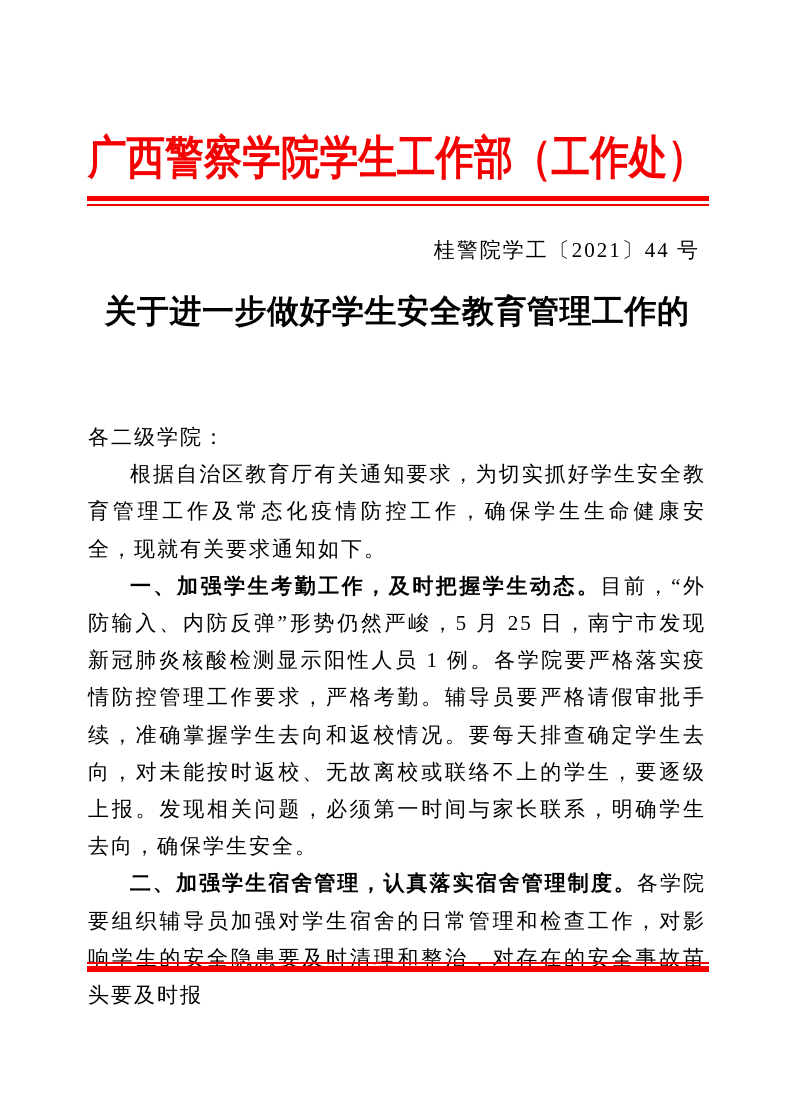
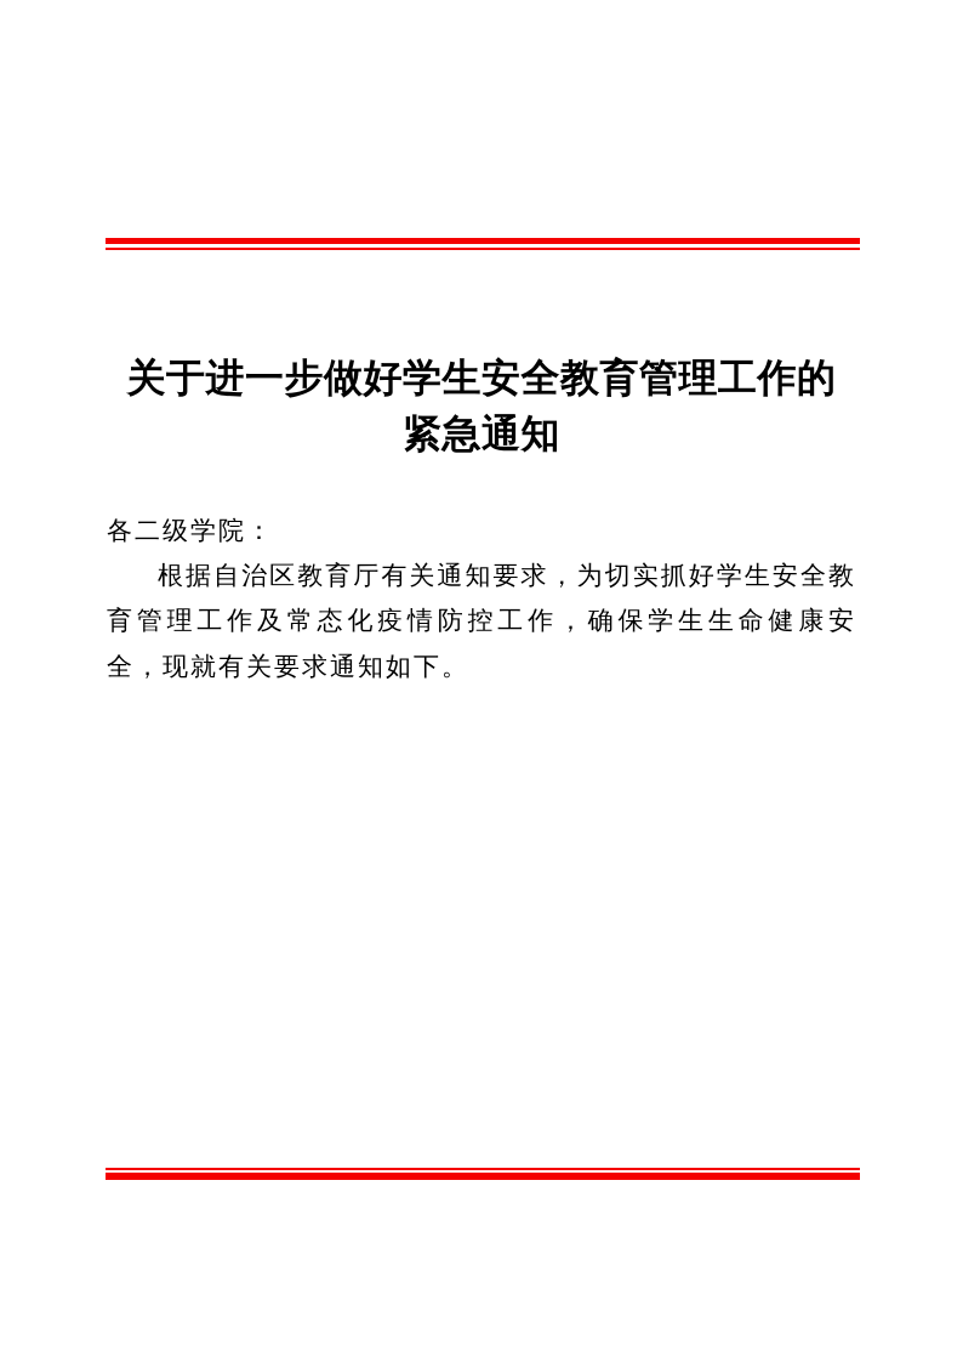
- 广西警察学院学生工作部（工作处）
- 桂警院学工〔2021〕44 号
  关于进一步做好学生安全教育管理工作的
+ 紧急通知
  各二级学院：
  根据自治区教育厅有关通知要求，为切实抓好学生安全教育管理工作及常态化疫情防控工作，确保学生生命健康安全，现就有关要求通知如下。
- 一、加强学生考勤工作，及时把握学生动态。目前，“外防输入、内防反弹”形势仍然严峻，5 月 25 日，南宁市发现新冠肺炎核酸检测显示阳性人员 1 例。各学院要严格落实疫情防控管理工作要求，严格考勤。辅导员要严格请假审批手续，准确掌握学生去向和返校情况。要每天排查确定学生去向，对未能按时返校、无故离校或联络不上的学生，要逐级上报。发现相关问题，必须第一时间与家长联系，明确学生去向，确保学生安全。
- 二、加强学生宿舍管理，认真落实宿舍管理制度。各学院要组织辅导员加强对学生宿舍的日常管理和检查工作，对影响学生的安全隐患要及时清理和整治，对存在的安全事故苗头要及时报
